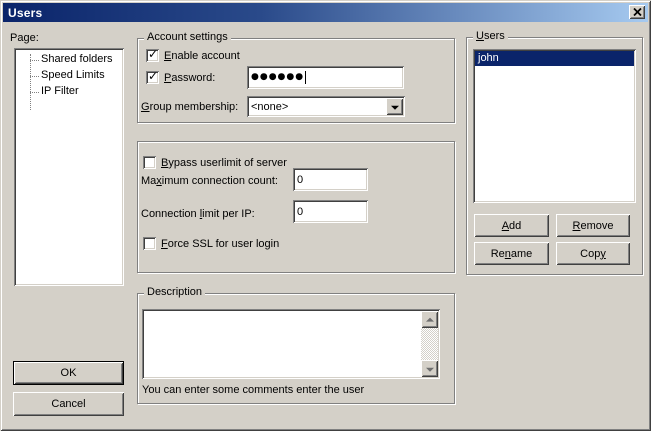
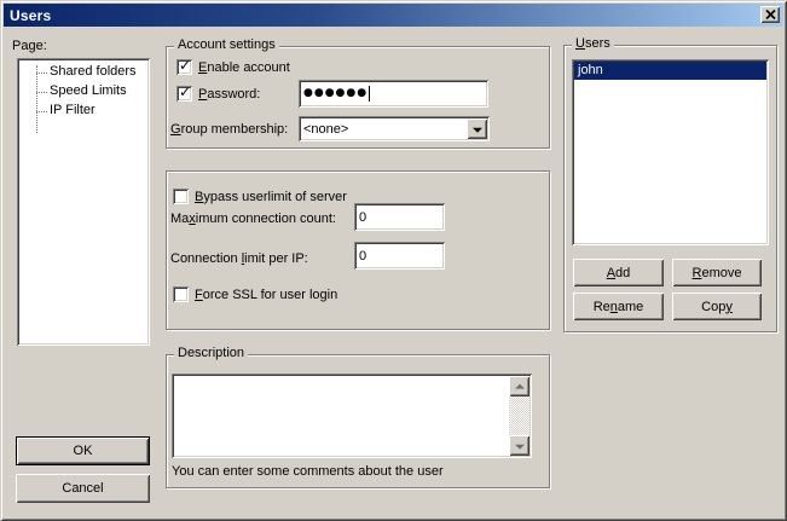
  Users
  Page:
  Shared folders
  Speed Limits
  IP Filter
  Account settings
  Enable account
  Password:
  ●●●●●●
  Group membership:
  <none>
  Bypass userlimit of server
  Maximum connection count:
  0
  Connection limit per IP:
  0
  Force SSL for user login
  Description
- You can enter some comments enter the user
+ You can enter some comments about the user
  Users
  john
  Add
  Remove
  Rename
  Copy
  OK
  Cancel
